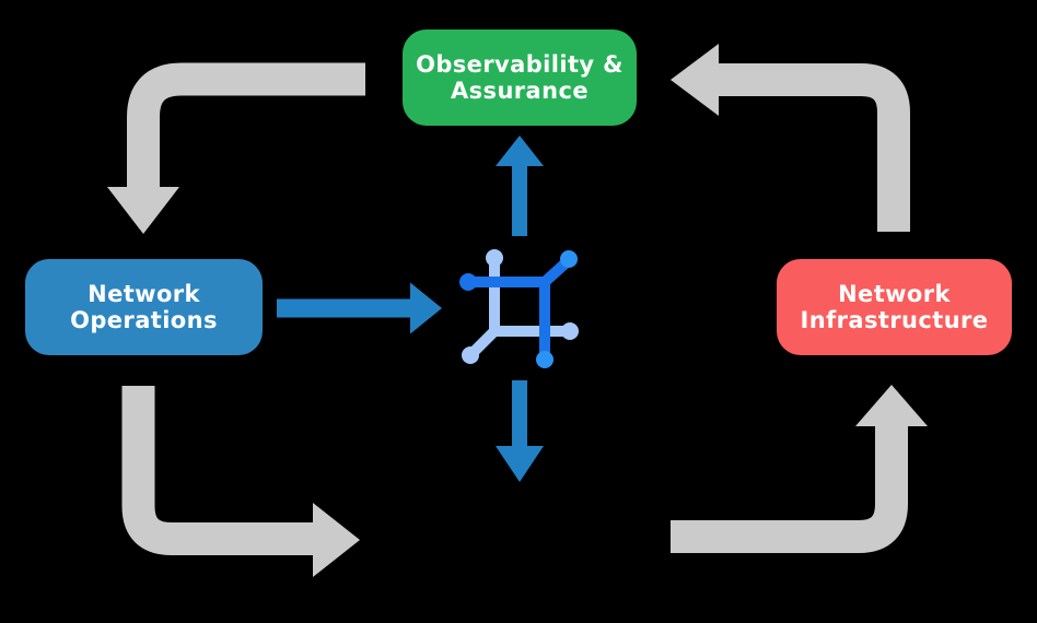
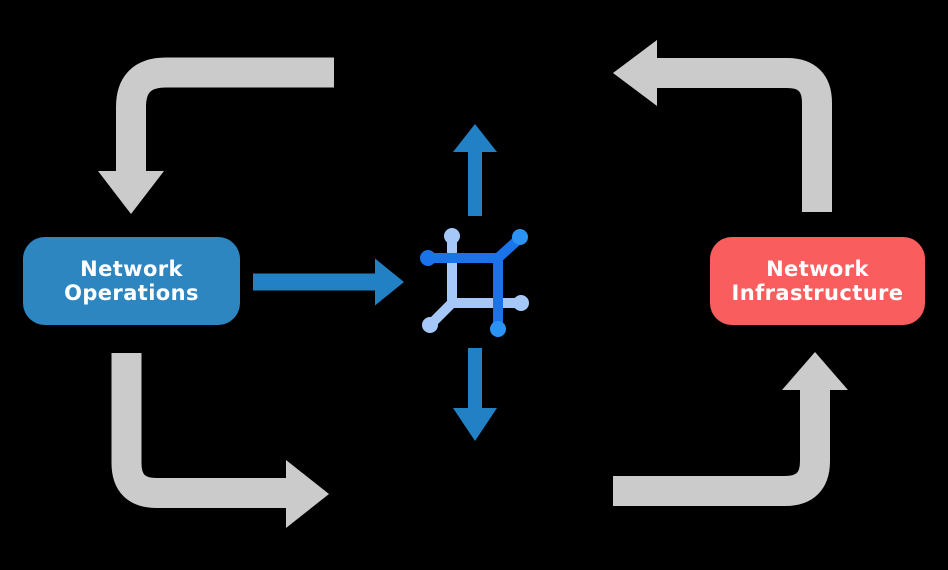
- Observability &
- Assurance
  Network
  Operations
  Network
  Infrastructure
